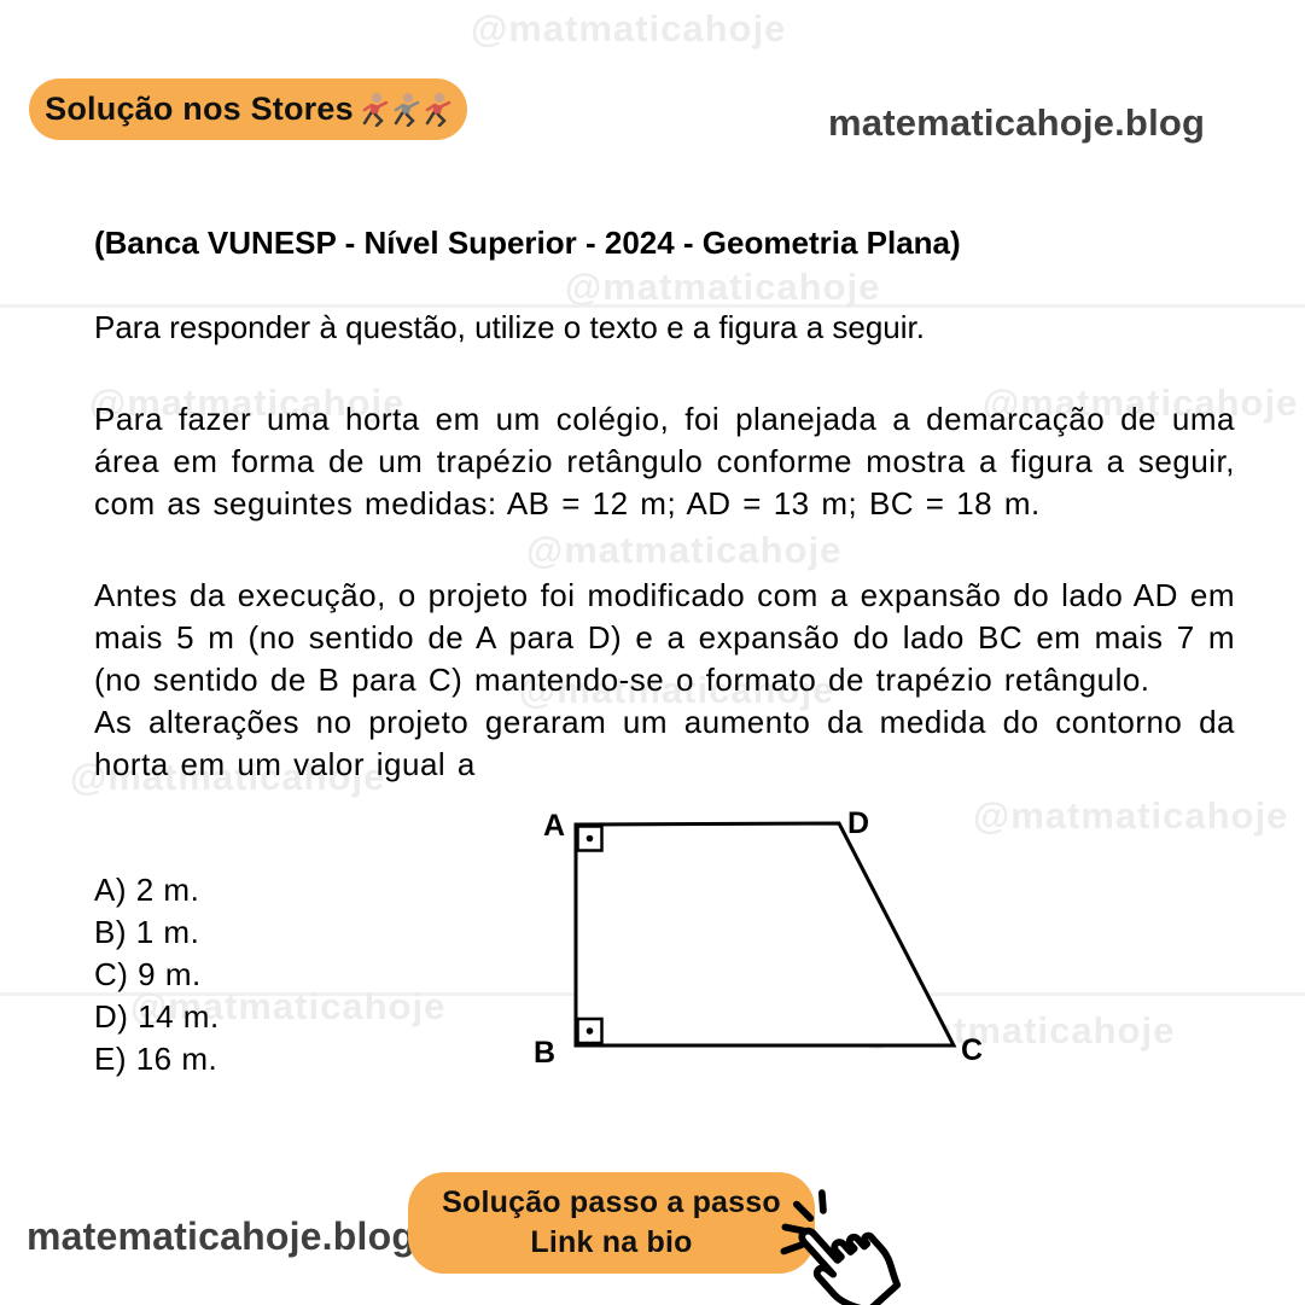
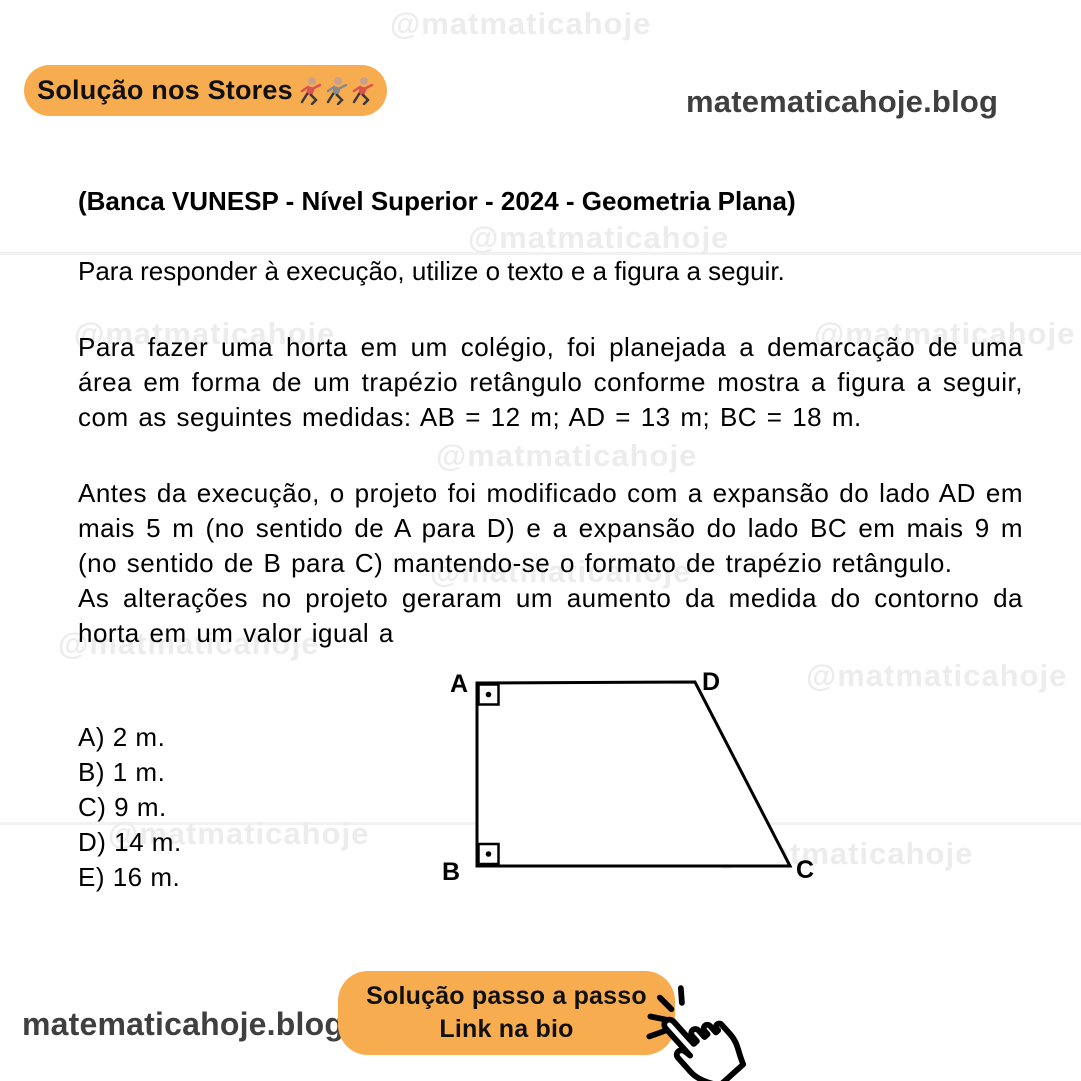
  @matmaticahoje
  @matmaticahoje
  @matmaticahoje
  @matmaticahoje
  @matmaticahoje
  tmaticahoje
  Solução nos Stores
  matematicahoje.blog
  (Banca VUNESP - Nível Superior - 2024 - Geometria Plana)
- Para responder à questão, utilize o texto e a figura a seguir.
+ Para responder à execução, utilize o texto e a figura a seguir.
  Para fazer uma horta em um colégio, foi planejada a demarcação de uma área em forma de um trapézio retângulo conforme mostra a figura a seguir, com as seguintes medidas: AB = 12 m; AD = 13 m; BC = 18 m.
- Antes da execução, o projeto foi modificado com a expansão do lado AD em mais 5 m (no sentido de A para D) e a expansão do lado BC em mais 7 m (no sentido de B para C) mantendo-se o formato de trapézio retângulo.
+ Antes da execução, o projeto foi modificado com a expansão do lado AD em mais 5 m (no sentido de A para D) e a expansão do lado BC em mais 9 m (no sentido de B para C) mantendo-se o formato de trapézio retângulo.
  As alterações no projeto geraram um aumento da medida do contorno da horta em um valor igual a
  A) 2 m.
  B) 1 m.
  C) 9 m.
  D) 14 m.
  E) 16 m.
  A
  D
  B
  C
  matematicahoje.blog
  Solução passo a passo
  Link na bio
